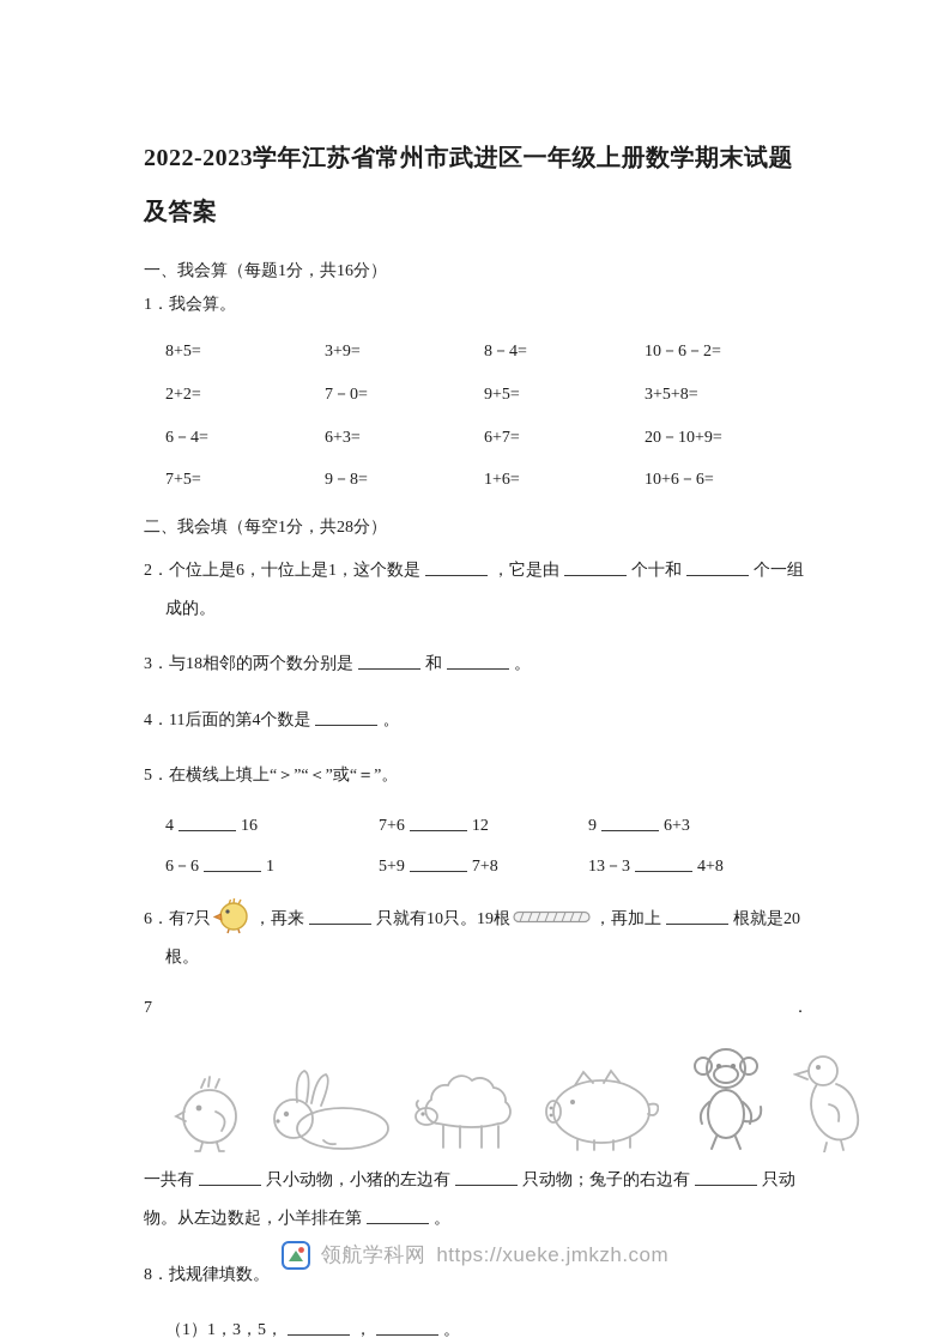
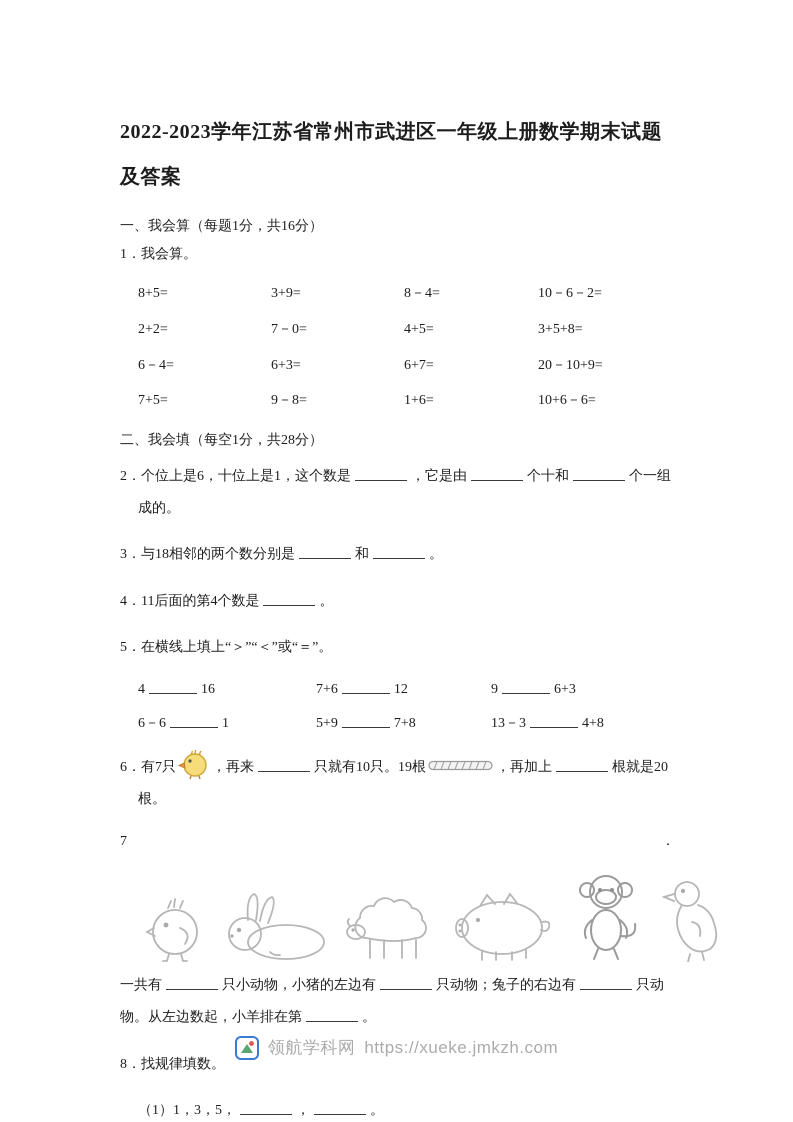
  2022-2023学年江苏省常州市武进区一年级上册数学期末试题及答案
  一、我会算（每题1分，共16分）
  1．我会算。
  8+5=
  3+9=
  8－4=
  10－6－2=
  2+2=
  7－0=
- 9+5=
+ 4+5=
  3+5+8=
  6－4=
  6+3=
  6+7=
  20－10+9=
  7+5=
  9－8=
  1+6=
  10+6－6=
  二、我会填（每空1分，共28分）
  2．个位上是6，十位上是1，这个数是 ，它是由 个十和 个一组成的。
  3．与18相邻的两个数分别是 和 。
  4．11后面的第4个数是 。
  5．在横线上填上“＞”“＜”或“＝”。
  4 16
  7+6 12
  9 6+3
  6－6 1
  5+9 7+8
  13－3 4+8
  6．有7只 ，再来 只就有10只。19根 ，再加上 根就是20根。
  7
  ．
  一共有 只小动物，小猪的左边有 只动物；兔子的右边有 只动物。从左边数起，小羊排在第 。
  8．找规律填数。
  （1）1，3，5， ， 。
  领航学科网
  https://xueke.jmkzh.com
